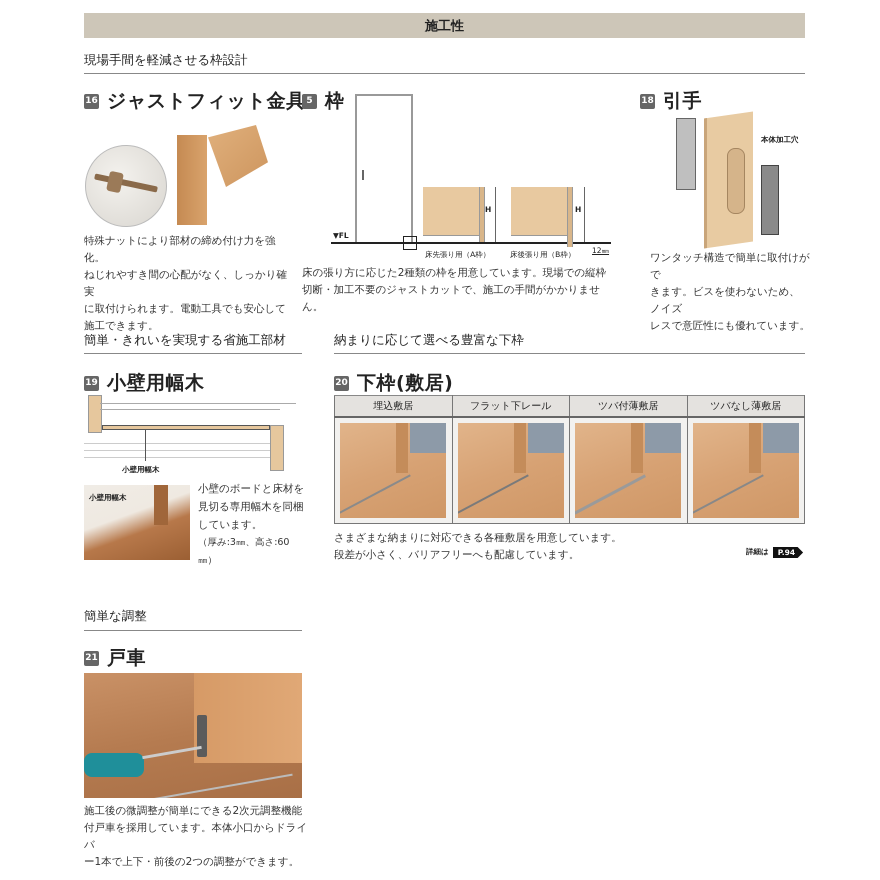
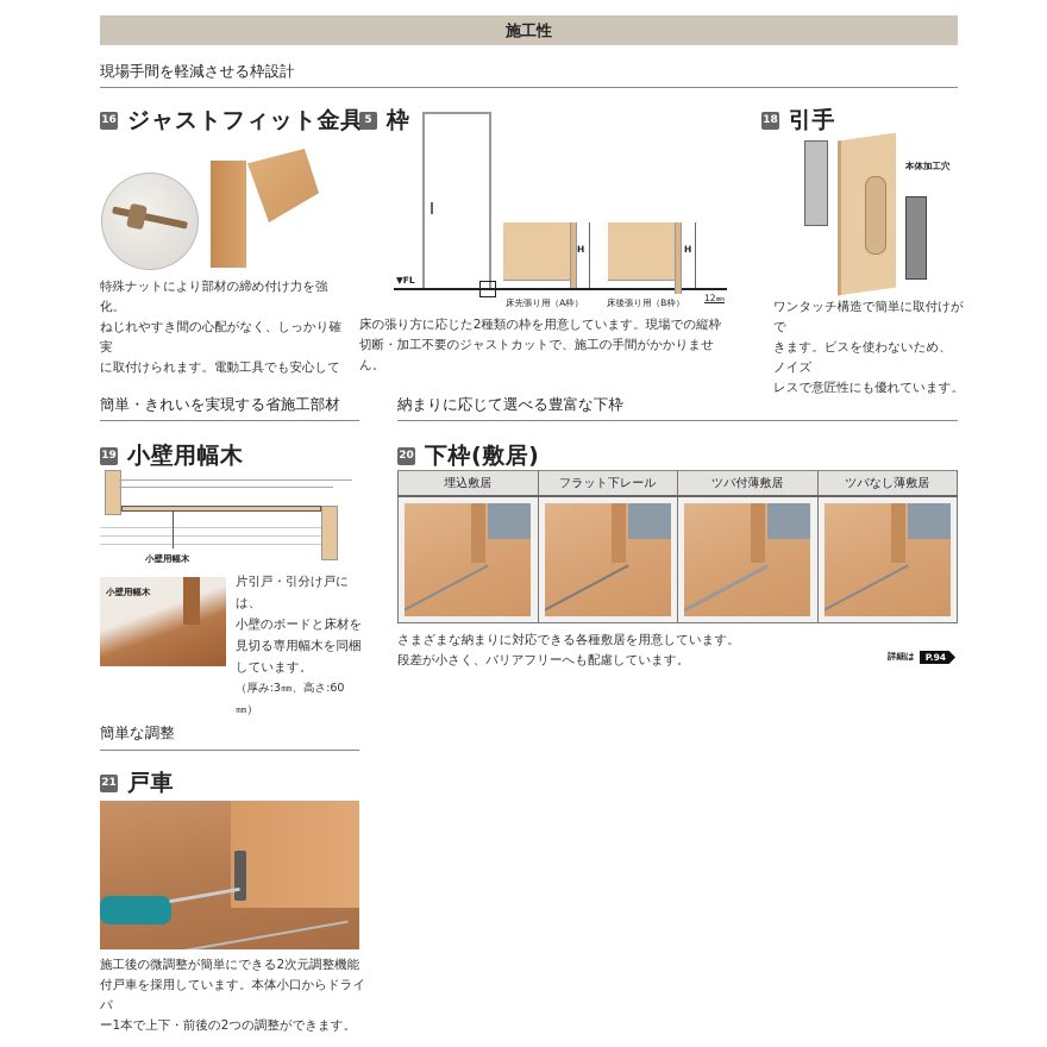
  施工性
  現場手間を軽減させる枠設計
  16
  ジャストフィット金具
  特殊ナットにより部材の締め付け力を強化。
  ねじれやすき間の心配がなく、しっかり確実
  に取付けられます。電動工具でも安心して
- 施工できます。
  5
  枠
  ▼FL
  H
  床先張り用（A枠）
  H
  床後張り用（B枠）
  12㎜
  床の張り方に応じた2種類の枠を用意しています。現場での縦枠
  切断・加工不要のジャストカットで、施工の手間がかかりません。
  18
  引手
  本体加工穴
  ワンタッチ構造で簡単に取付けがで
  きます。ビスを使わないため、ノイズ
  レスで意匠性にも優れています。
  簡単・きれいを実現する省施工部材
  19
  小壁用幅木
  小壁用幅木
  小壁用幅木
+ 片引戸・引分け戸には、
  小壁のボードと床材を
  見切る専用幅木を同梱
  しています。
  （厚み:3㎜、高さ:60㎜）
  納まりに応じて選べる豊富な下枠
  20
  下枠(敷居)
  埋込敷居	フラット下レール	ツバ付薄敷居	ツバなし薄敷居
  さまざまな納まりに対応できる各種敷居を用意しています。
  段差が小さく、バリアフリーへも配慮しています。
  詳細は
  P.94
  簡単な調整
  21
  戸車
  施工後の微調整が簡単にできる2次元調整機能
  付戸車を採用しています。本体小口からドライバ
  ー1本で上下・前後の2つの調整ができます。
